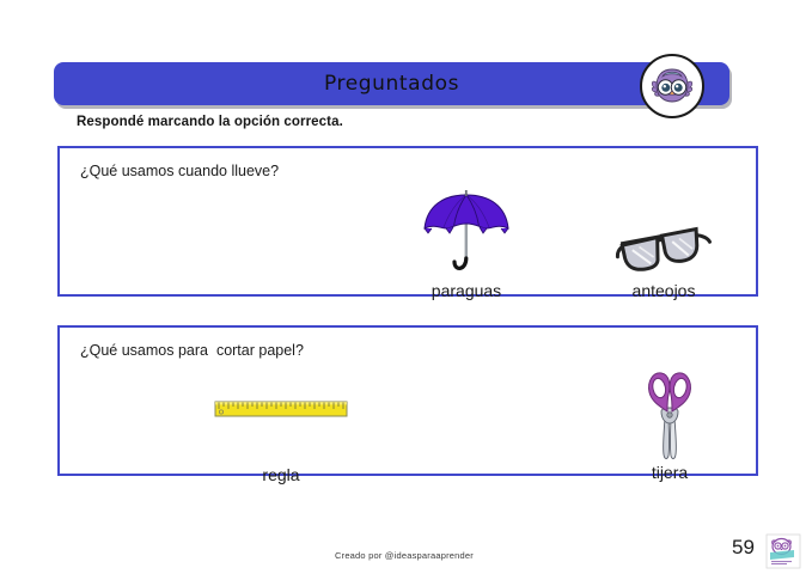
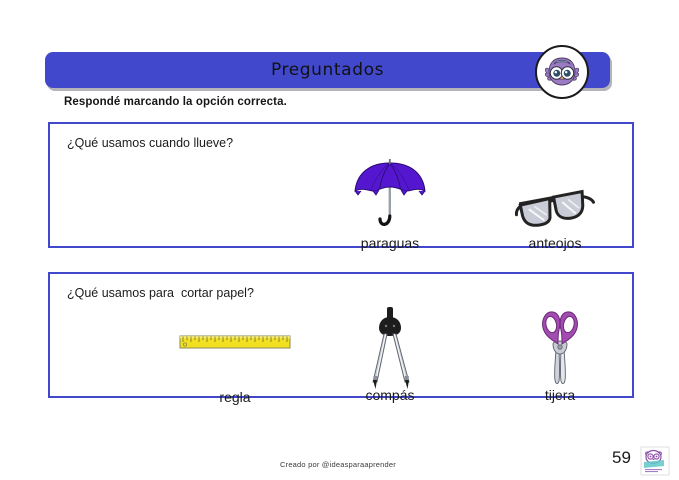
  Preguntados
  Respondé marcando la opción correcta.
  ¿Qué usamos cuando llueve?
  paraguas
  anteojos
  ¿Qué usamos para cortar papel?
  regla
+ compás
  tijera
  Creado por @ideasparaaprender
  59
